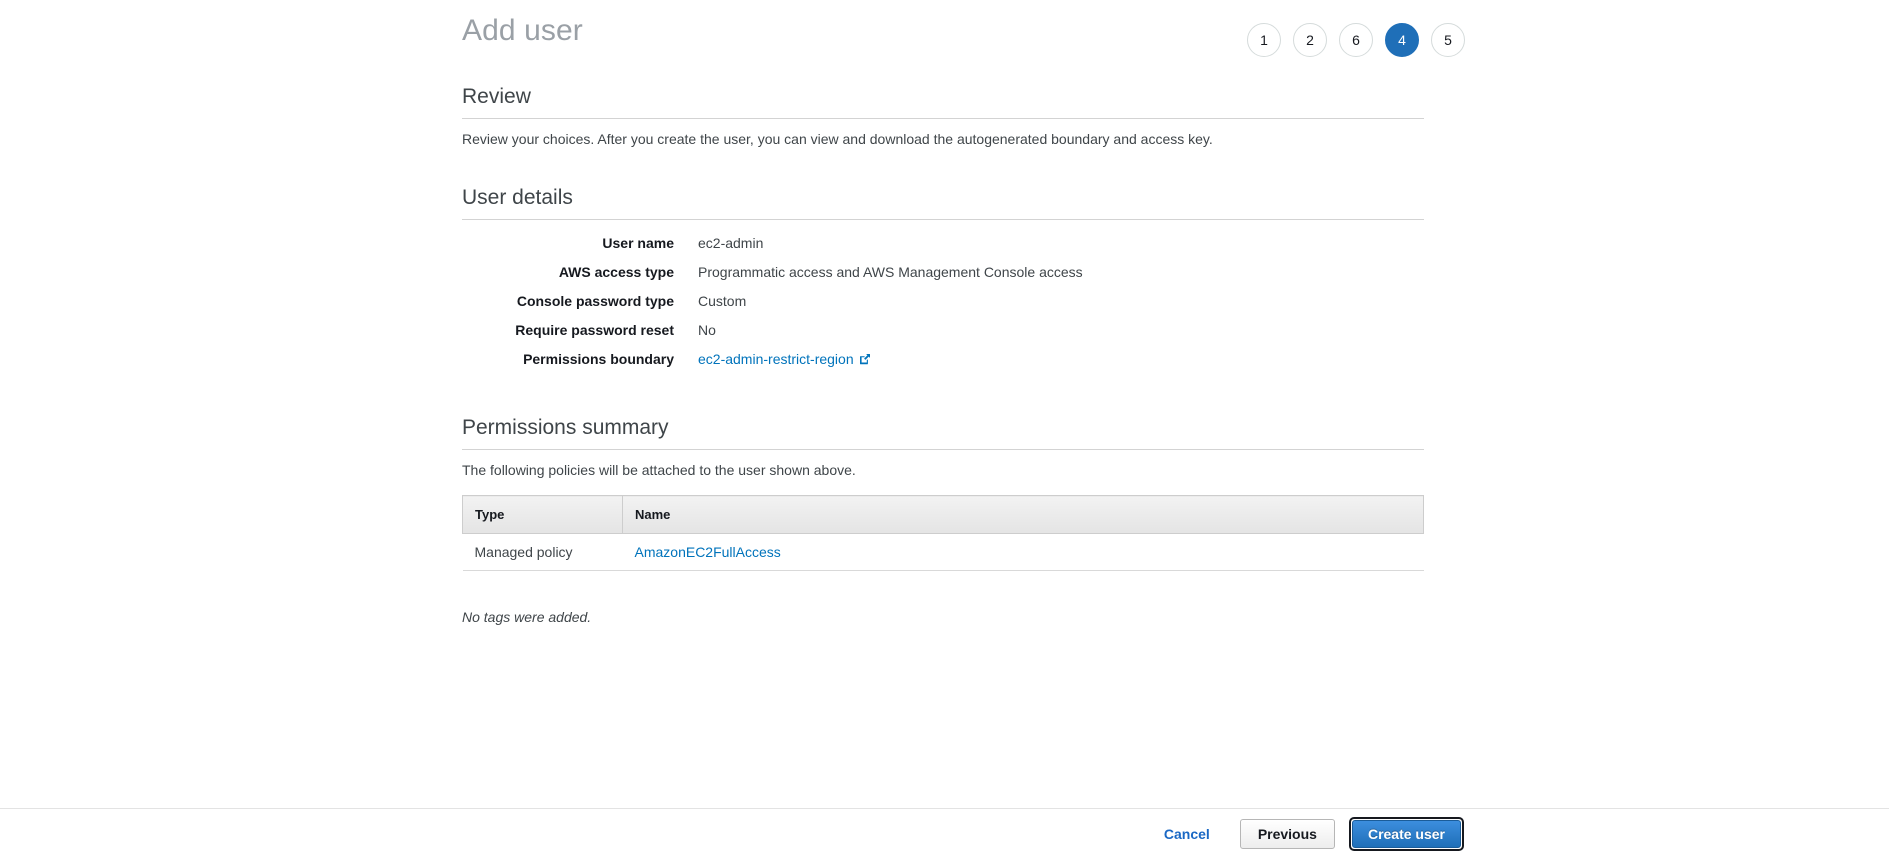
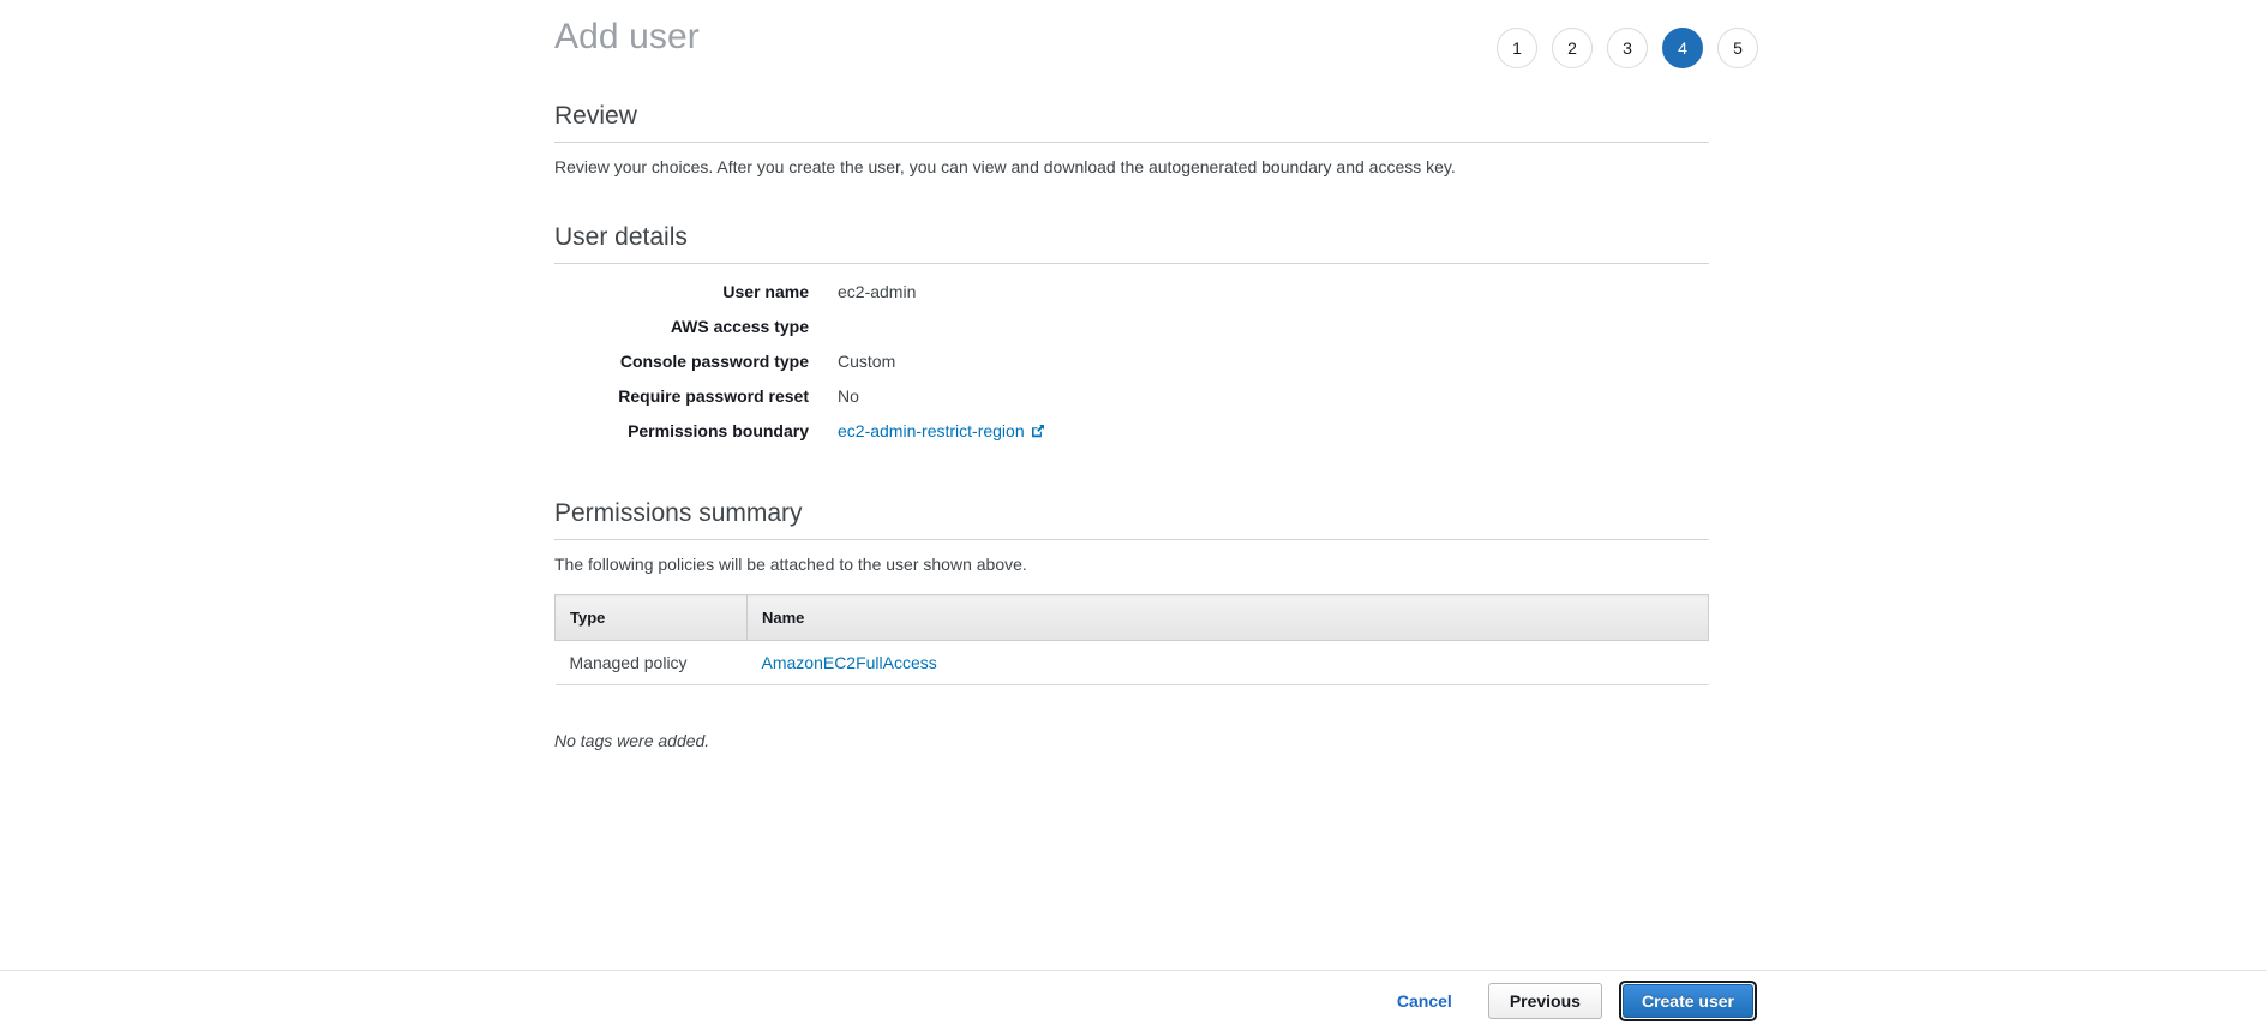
  Add user
  1
  2
- 6
+ 3
  4
  5
  Review
  Review your choices. After you create the user, you can view and download the autogenerated boundary and access key.
  User details
  User name
  ec2-admin
  AWS access type
- Programmatic access and AWS Management Console access
  Console password type
  Custom
  Require password reset
  No
  Permissions boundary
  ec2-admin-restrict-region
  Permissions summary
  The following policies will be attached to the user shown above.
  Type	Name
  Managed policy	AmazonEC2FullAccess
  No tags were added.
  Cancel
  Previous
  Create user
